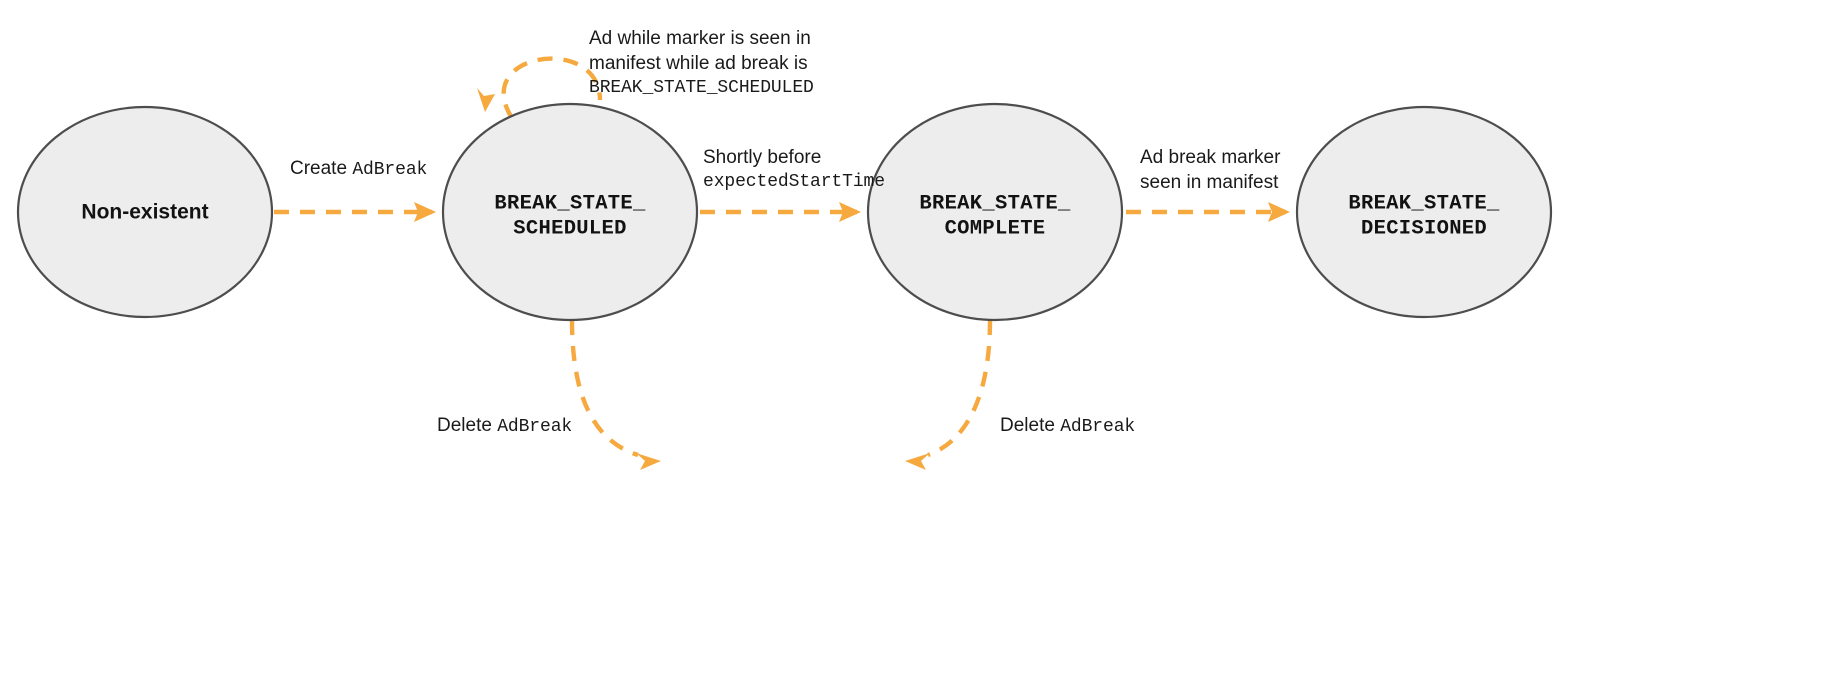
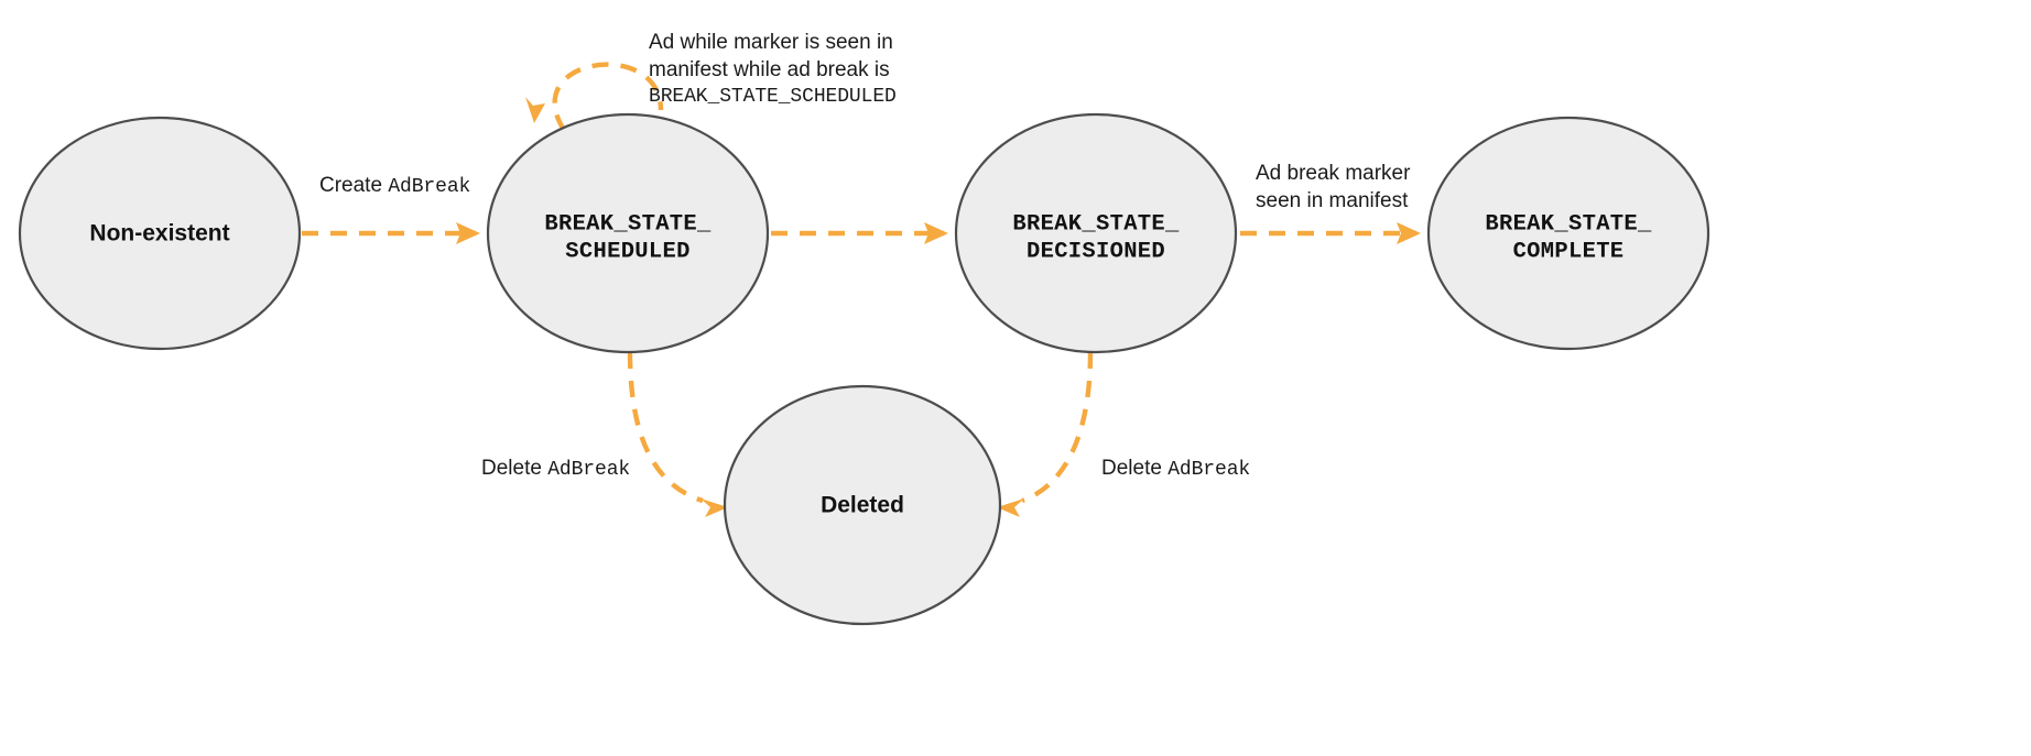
  Non-existent
  BREAK_STATE_
  SCHEDULED
  BREAK_STATE_
- COMPLETE
+ DECISIONED
  BREAK_STATE_
- DECISIONED
+ COMPLETE
+ Deleted
  Create AdBreak
  Ad while marker is seen in
  manifest while ad break is
  BREAK_STATE_SCHEDULED
- Shortly before
- expectedStartTime
  Ad break marker
  seen in manifest
  Delete AdBreak
  Delete AdBreak
